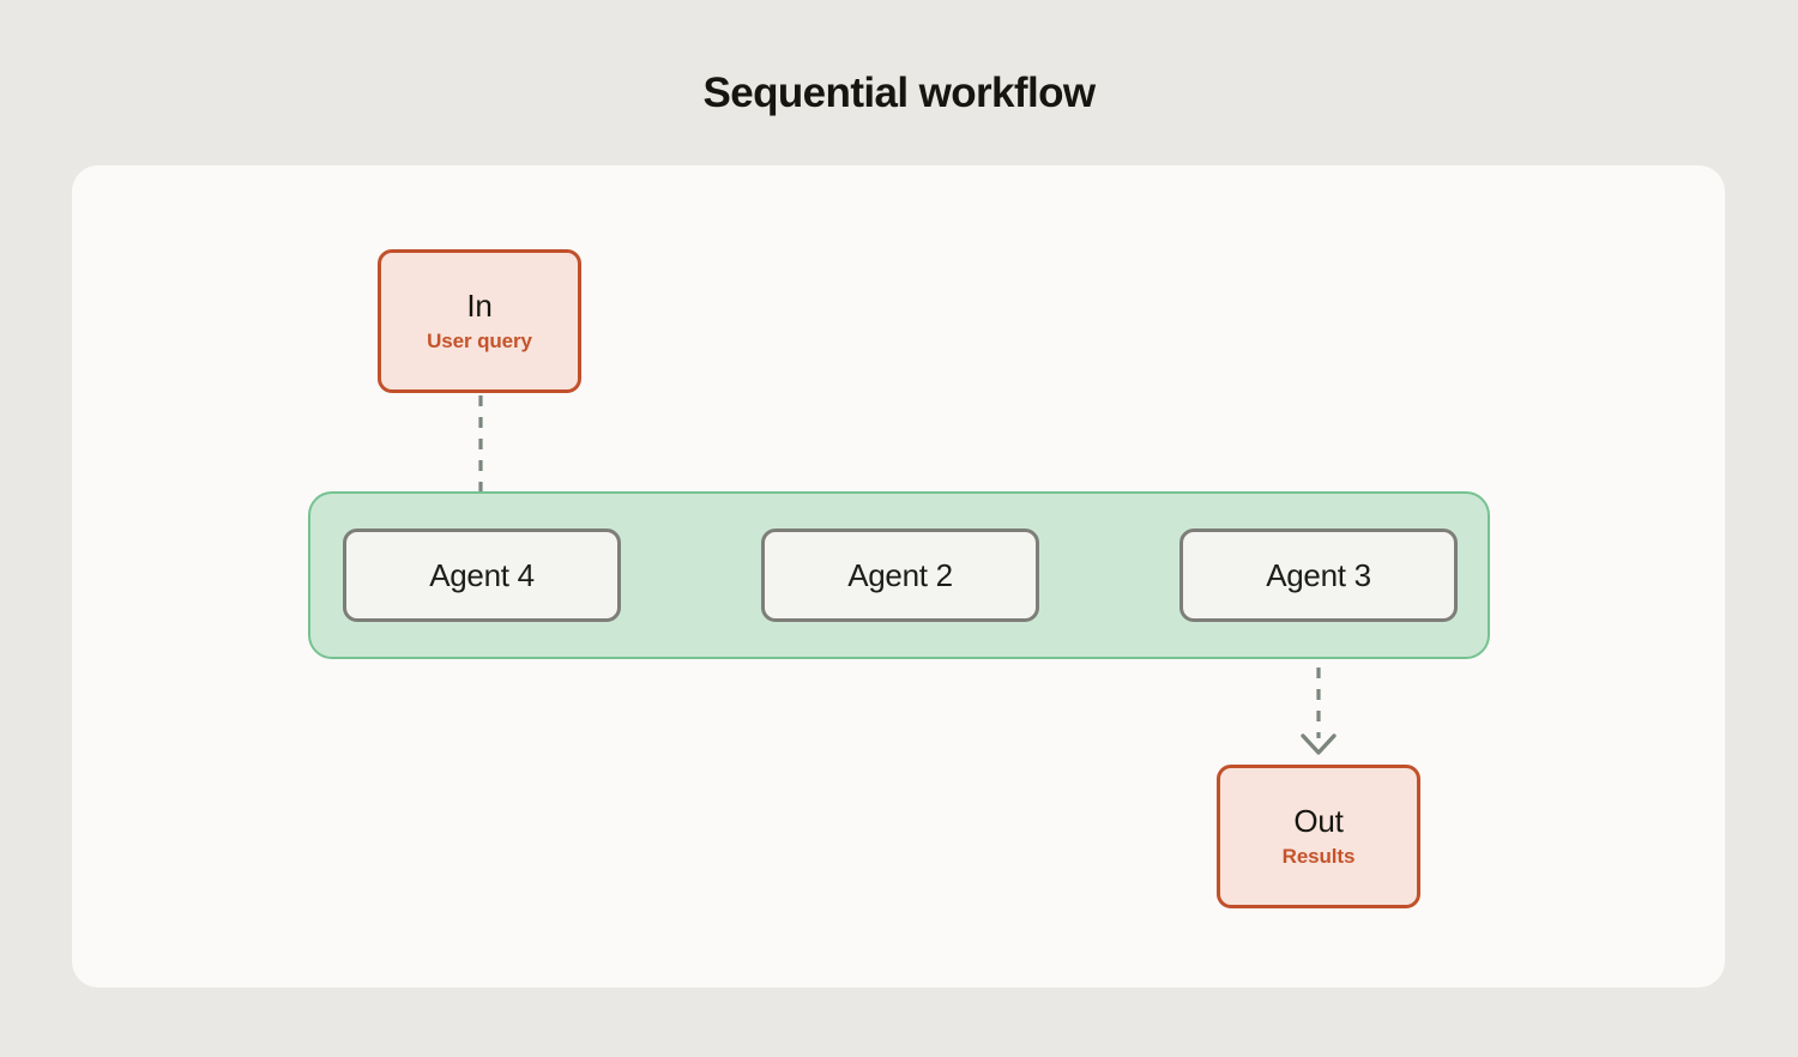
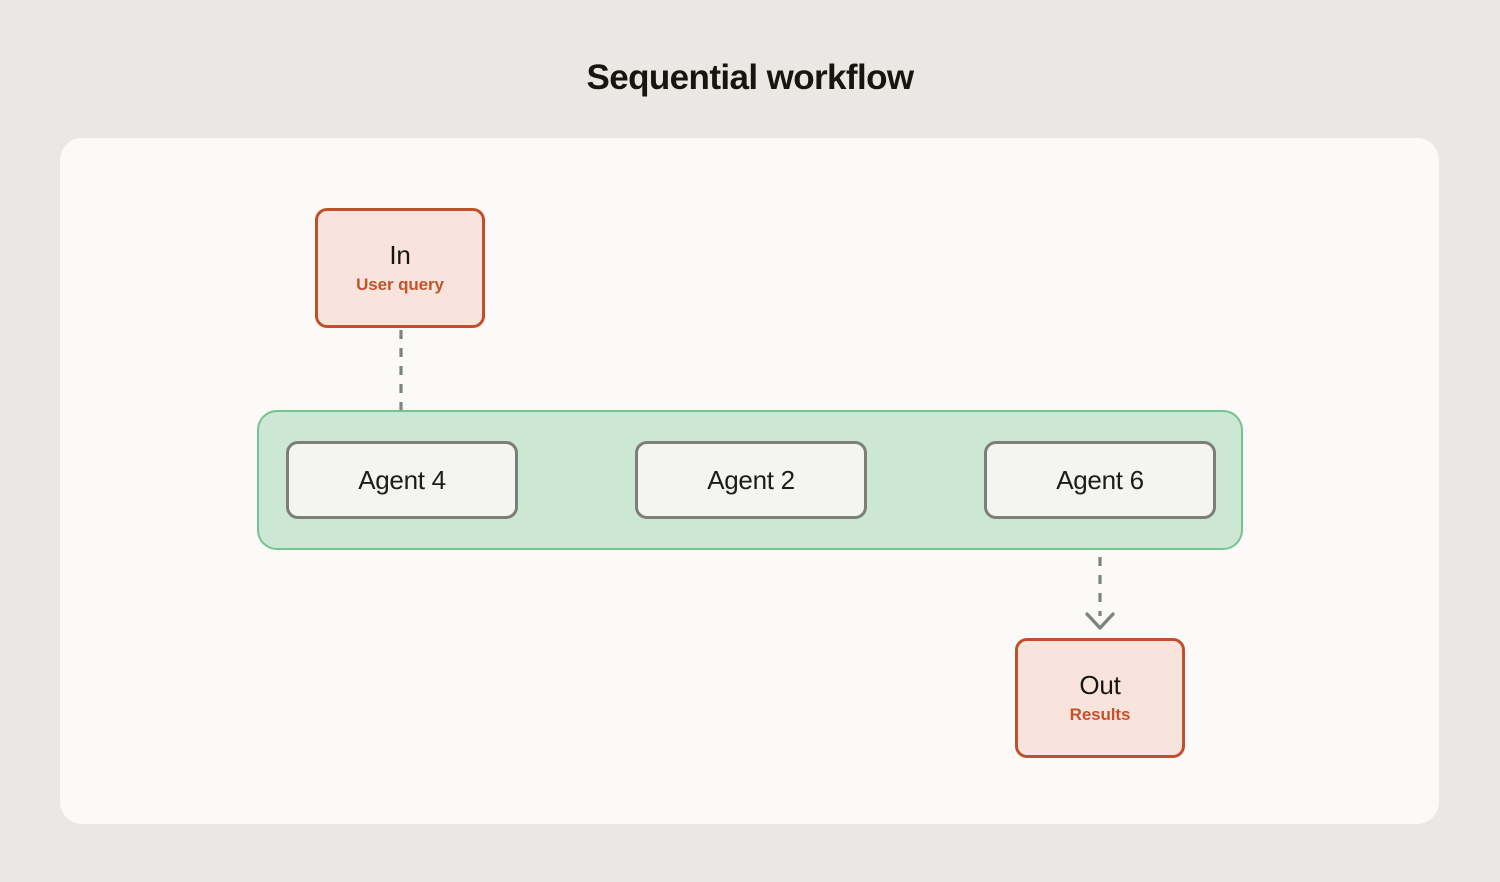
  Sequential workflow
  In
  User query
  Agent 4
  Agent 2
- Agent 3
+ Agent 6
  Out
  Results
